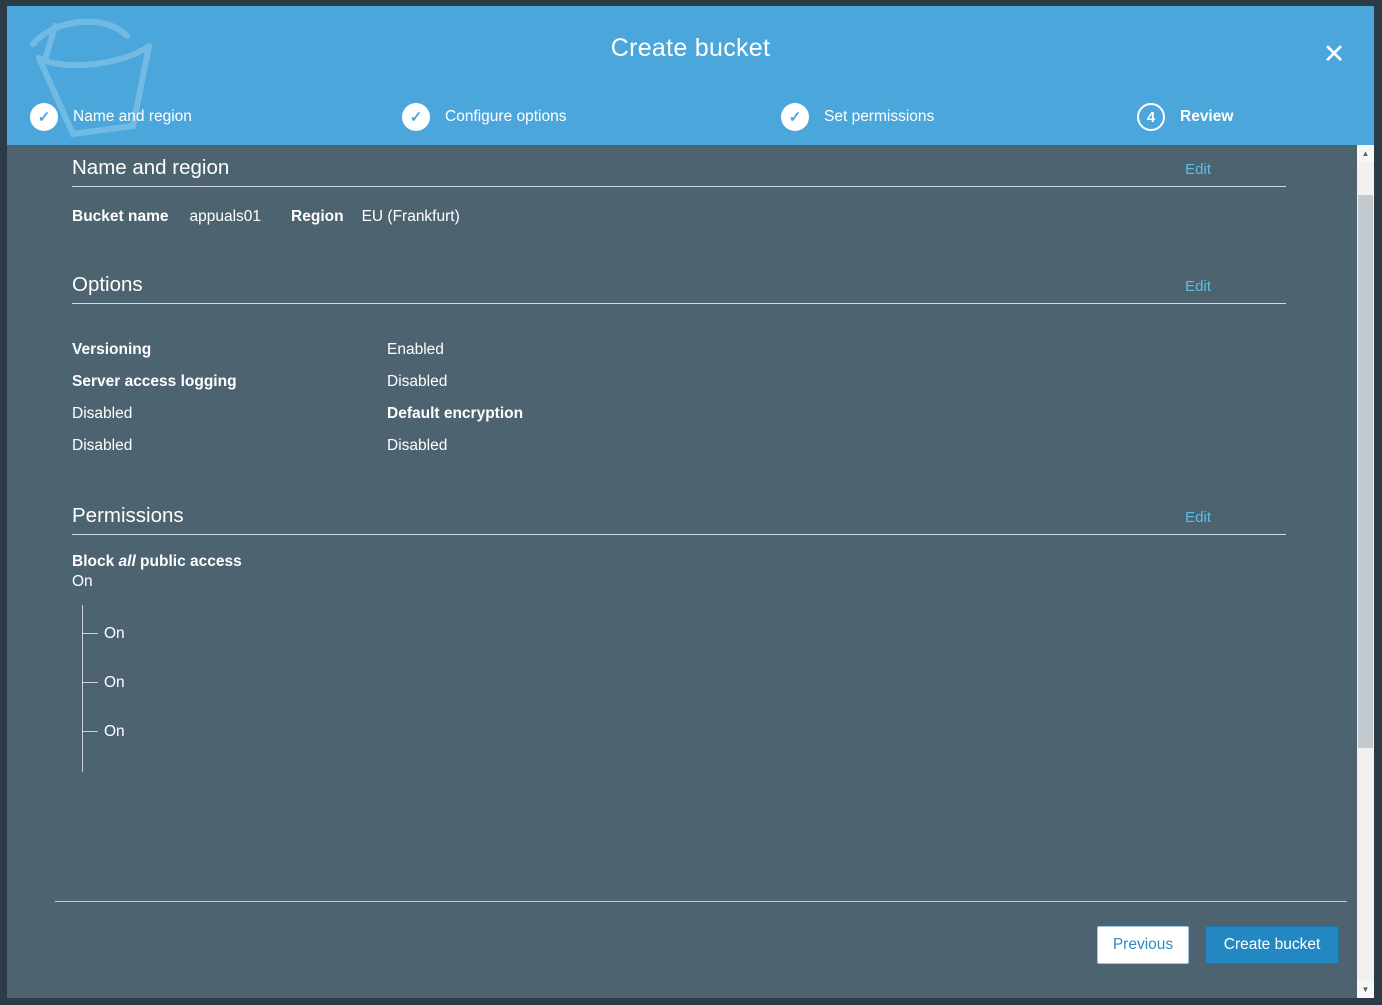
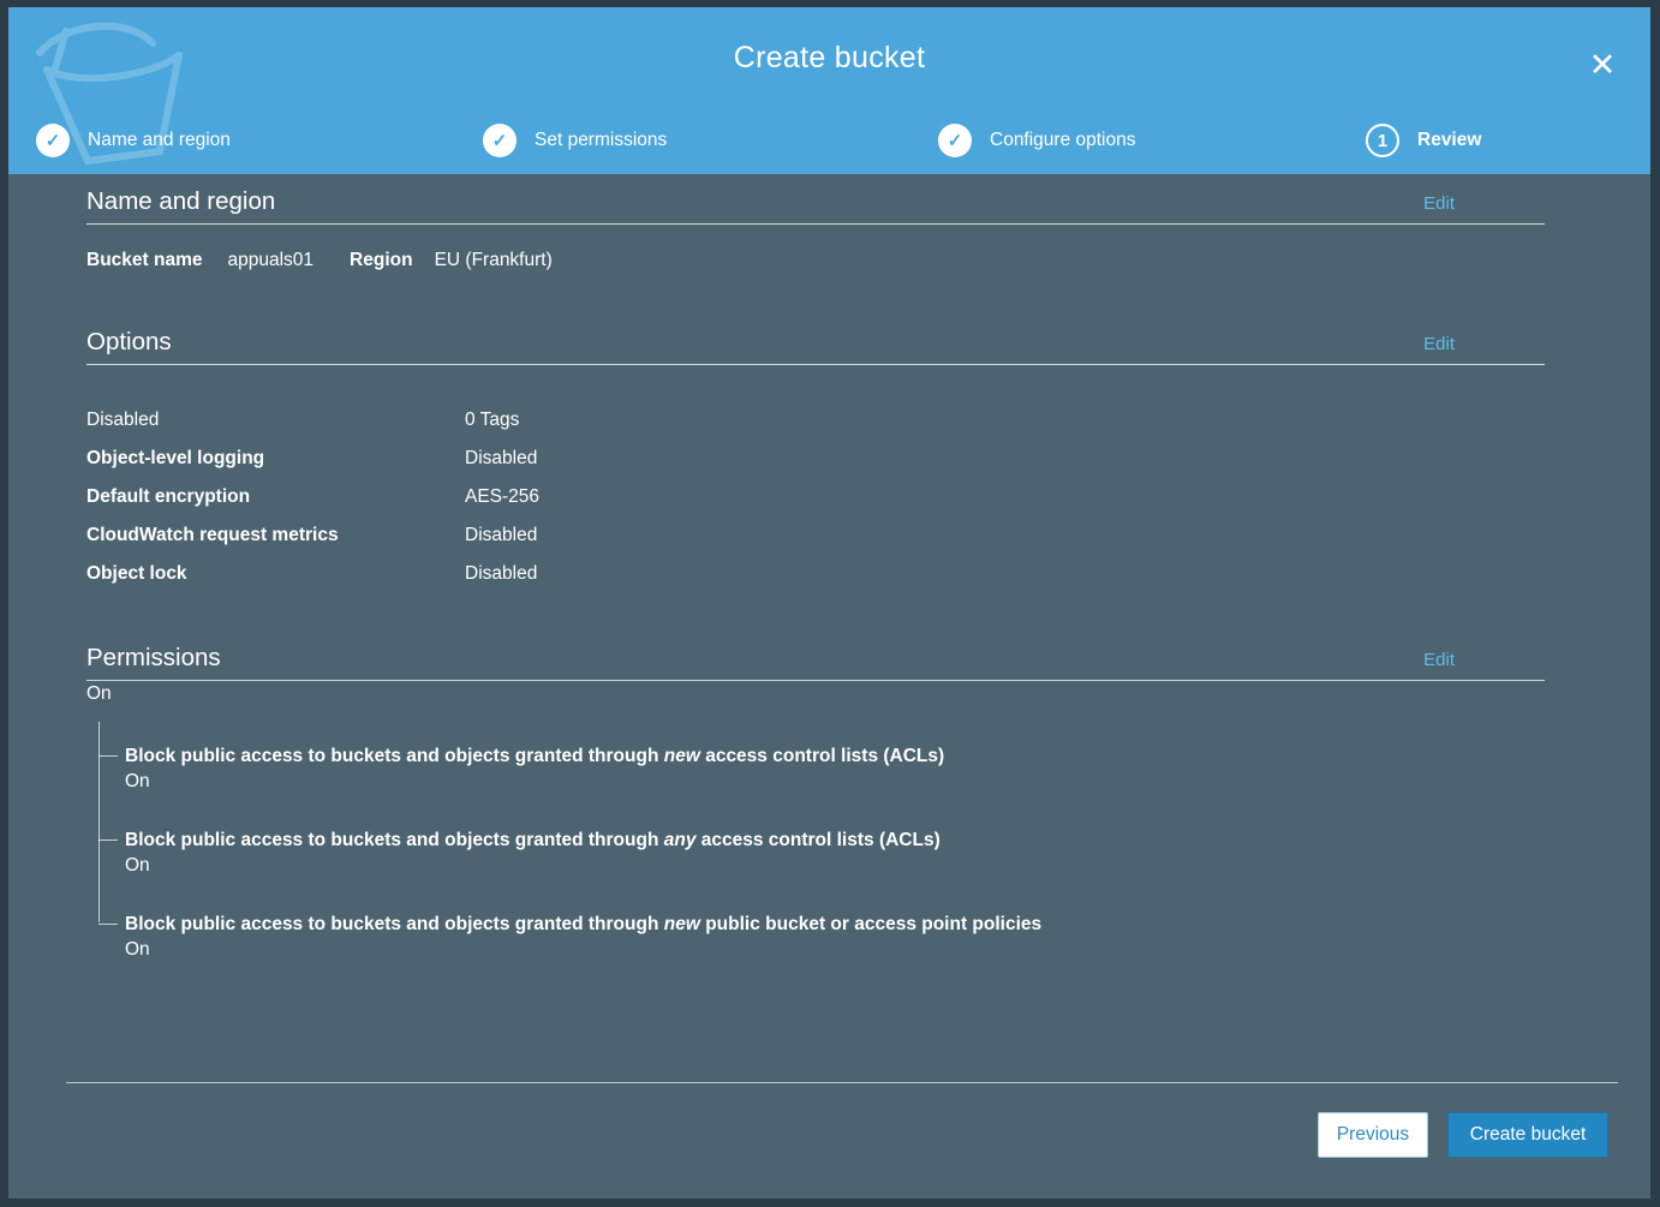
  Create bucket
  ✕
  ✓
  Name and region
  ✓
- Configure options
+ Set permissions
  ✓
- Set permissions
+ Configure options
- 4
+ 1
  Review
  Name and region
  Edit
  Bucket name appuals01 Region EU (Frankfurt)
  Options
  Edit
- Versioning
- Enabled
- Server access logging
  Disabled
+ 0 Tags
+ Object-level logging
  Disabled
  Default encryption
+ AES-256
+ CloudWatch request metrics
  Disabled
+ Object lock
  Disabled
  Permissions
  Edit
- Block all public access
  On
+ Block public access to buckets and objects granted through new access control lists (ACLs)
  On
+ Block public access to buckets and objects granted through any access control lists (ACLs)
  On
+ Block public access to buckets and objects granted through new public bucket or access point policies
  On
  Previous
  Create bucket
- ▲
- ▼
